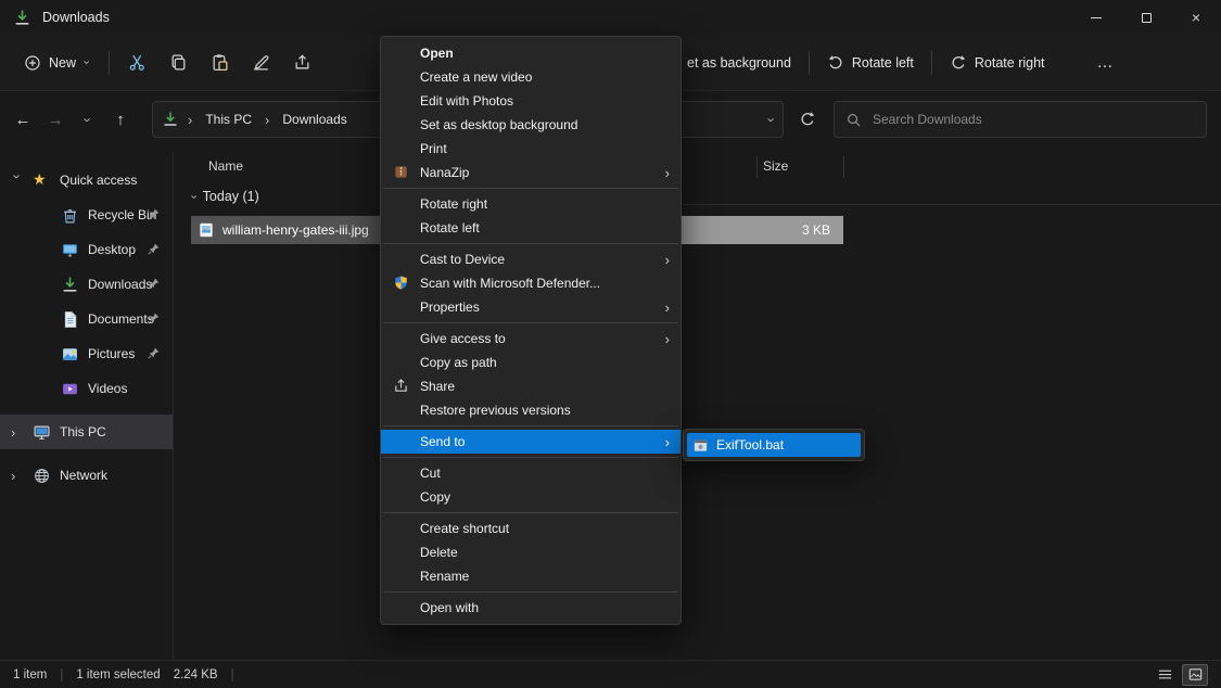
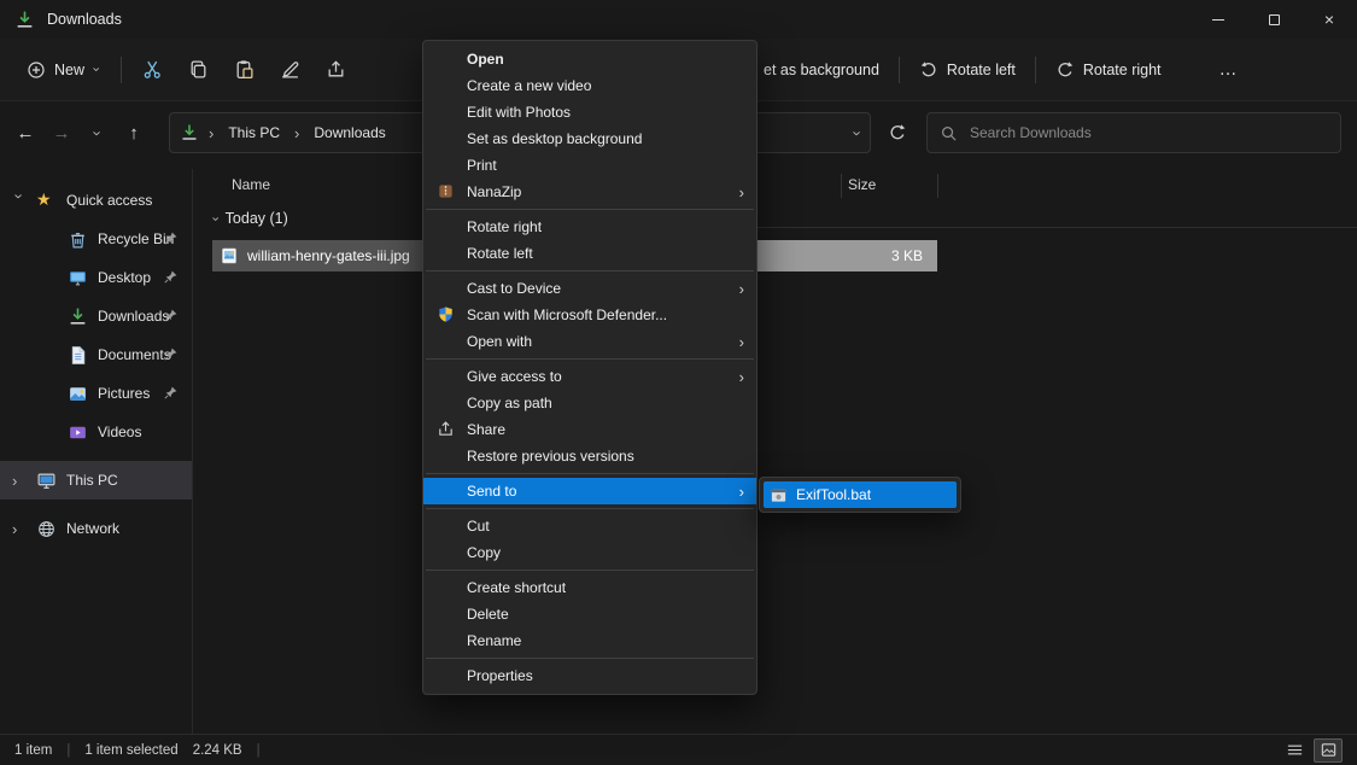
  Downloads
  ×
  New
  et as background
  Rotate left
  Rotate right
  …
  ←
  →
  ↑
  ›
  This PC
  ›
  Downloads
  Search Downloads
  ★
  Quick access
  Recycle Bi
  Desktop
  Downloads
  Document
  Pictures
  Videos
  ›
  This PC
  ›
  Network
  Name
  Size
  Today (1)
  william-henry-gates-iii.jpg
  3 KB
  Open
  Create a new video
  Edit with Photos
  Set as desktop background
  Print
  NanaZip
  ›
  Rotate right
  Rotate left
  Cast to Device
  ›
  Scan with Microsoft Defender...
- Properties
+ Open with
  ›
  Give access to
  ›
  Copy as path
  Share
  Restore previous versions
  Send to
  ›
  Cut
  Copy
  Create shortcut
  Delete
  Rename
- Open with
+ Properties
  ExifTool.bat
  1 item
  |
  1 item selected
  2.24 KB
  |
